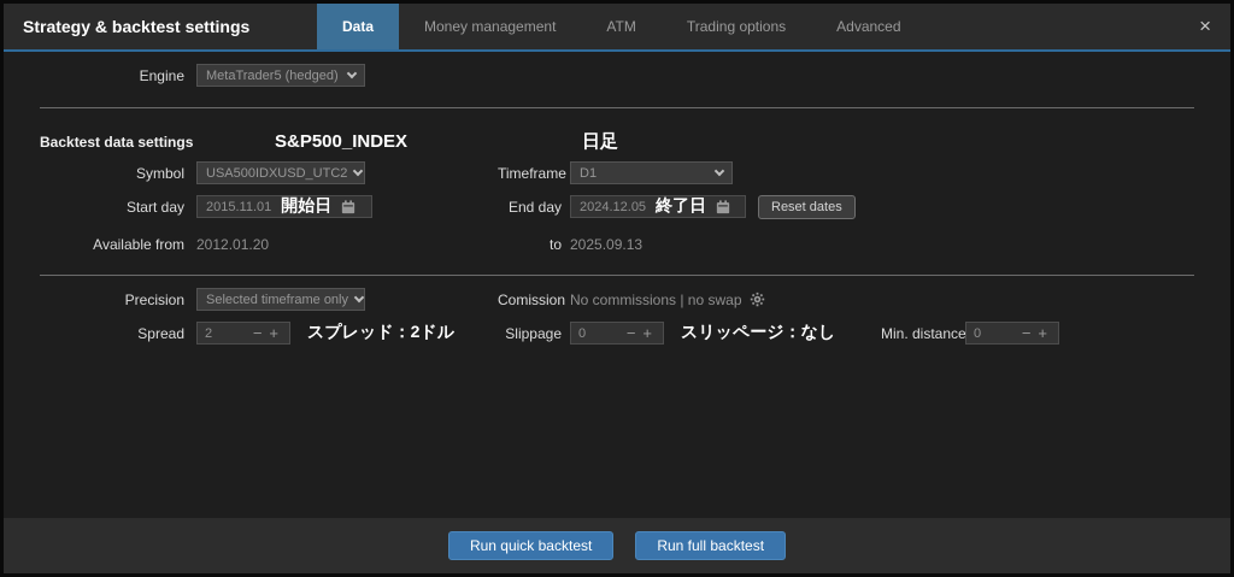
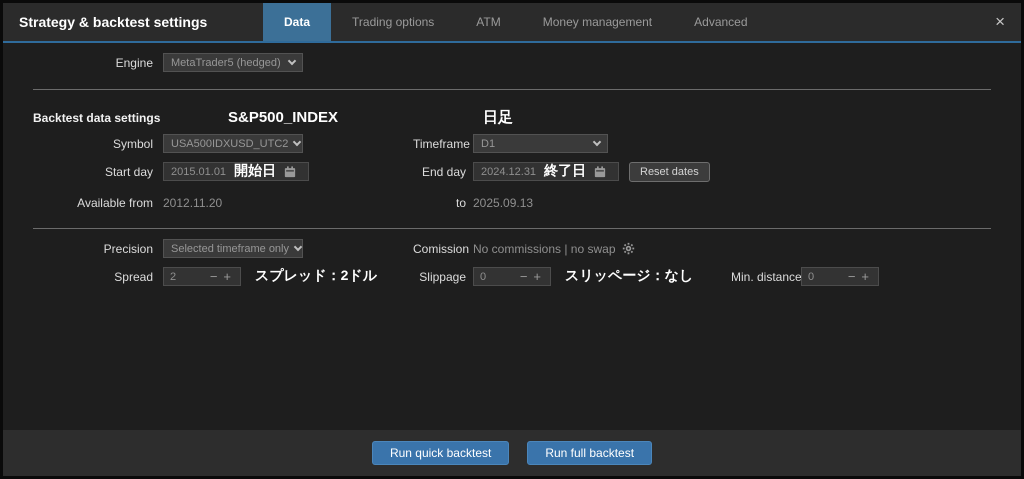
  Strategy & backtest settings
  Data
- Money management
+ Trading options
  ATM
- Trading options
+ Money management
  Advanced
  ×
  Engine
  MetaTrader5 (hedged)
  Backtest data settings
  S&P500_INDEX
  日足
  Symbol
  USA500IDXUSD_UTC2
  Timeframe
  D1
  Start day
- 2015.11.01
+ 2015.01.01
  開始日
  End day
- 2024.12.05
+ 2024.12.31
  終了日
  Reset dates
  Available from
- 2012.01.20
+ 2012.11.20
  to
  2025.09.13
  Precision
  Selected timeframe only
  Comission
  No commissions | no swap
  Spread
  2
  −
  +
  スプレッド：2ドル
  Slippage
  0
  −
  +
  スリッページ：なし
  Min. distance
  0
  −
  +
  Run quick backtest
  Run full backtest
